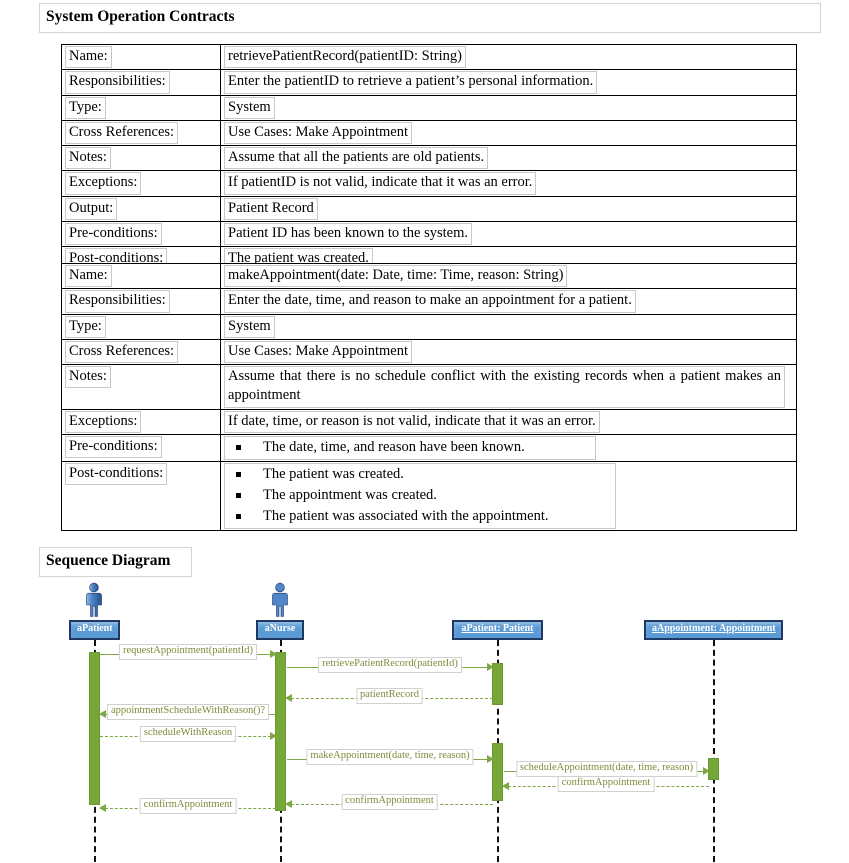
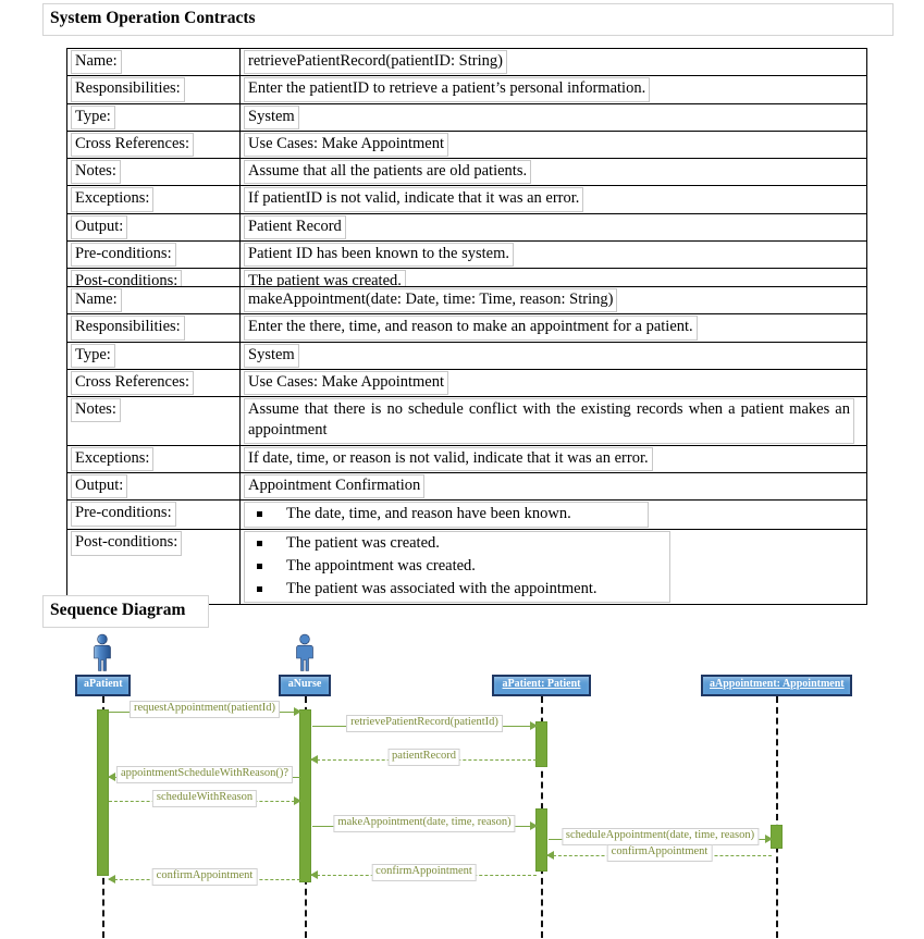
  System Operation Contracts
  Name:	retrievePatientRecord(patientID: String)
  Responsibilities:	Enter the patientID to retrieve a patient’s personal information.
  Type:	System
  Cross References:	Use Cases: Make Appointment
  Notes:	Assume that all the patients are old patients.
  Exceptions:	If patientID is not valid, indicate that it was an error.
  Output:	Patient Record
  Pre-conditions:	Patient ID has been known to the system.
  Post-conditions:	The patient was created.
  Name:	makeAppointment(date: Date, time: Time, reason: String)
- Responsibilities:	Enter the date, time, and reason to make an appointment for a patient.
+ Responsibilities:	Enter the there, time, and reason to make an appointment for a patient.
  Type:	System
  Cross References:	Use Cases: Make Appointment
  Notes:	Assume that there is no schedule conflict with the existing records when a patient makes an appointment
  Exceptions:	If date, time, or reason is not valid, indicate that it was an error.
+ Output:	Appointment Confirmation
  Pre-conditions:	The date, time, and reason have been known.
  Post-conditions:	The patient was created. The appointment was created. The patient was associated with the appointment.
  Sequence Diagram
  aPatient
  aNurse
  aPatient: Patient
  aAppointment: Appointment
  requestAppointment(patientId)
  retrievePatientRecord(patientId)
  patientRecord
  appointmentScheduleWithReason()?
  scheduleWithReason
  makeAppointment(date, time, reason)
  scheduleAppointment(date, time, reason)
  confirmAppointment
  confirmAppointment
  confirmAppointment
